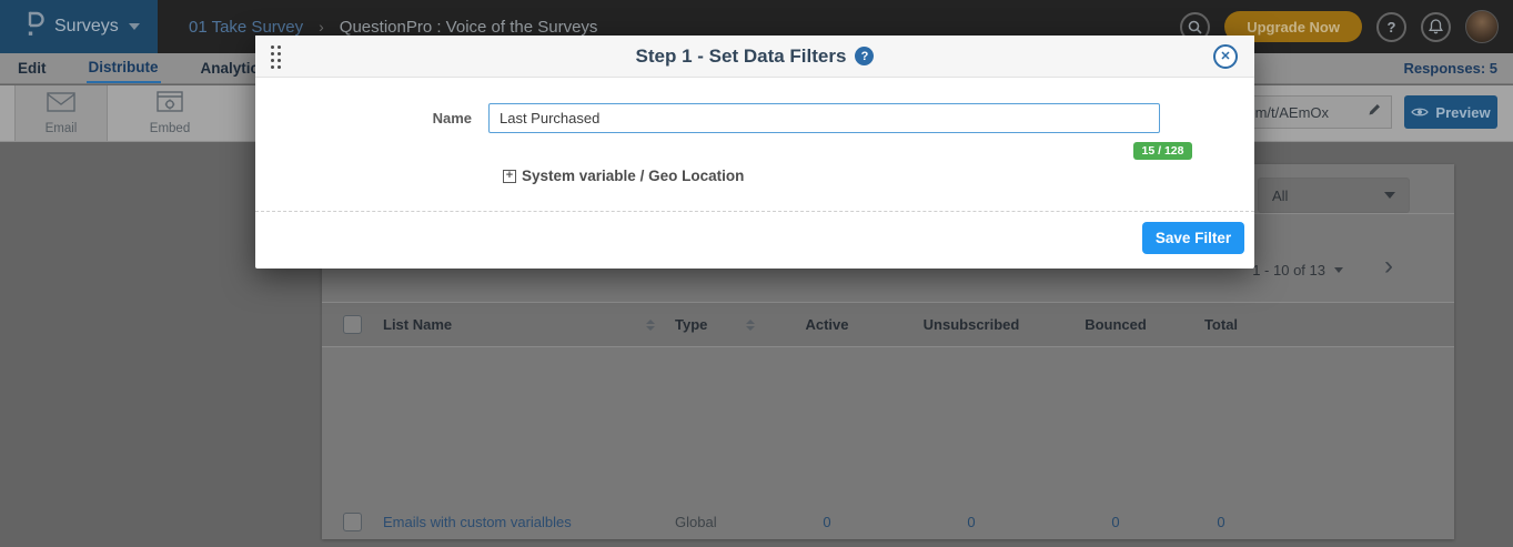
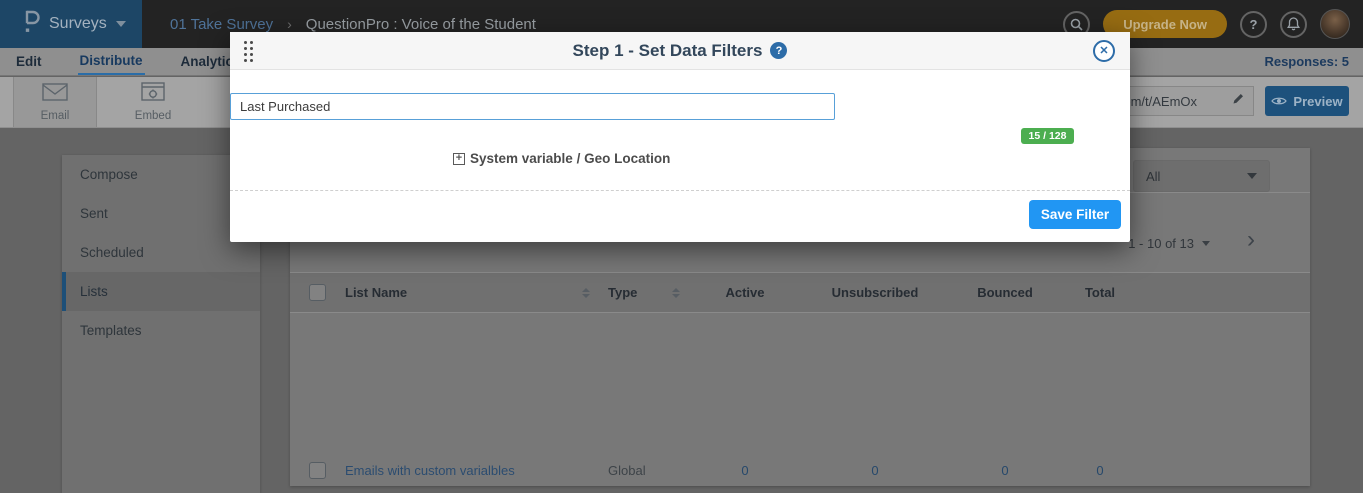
  Surveys
  01 Take Survey
  ›
- QuestionPro : Voice of the Surveys
+ QuestionPro : Voice of the Student
  Upgrade Now
  ?
  Edit
  Distribute
  Analyti
  Responses: 5
  Email
  Embed
  Preview
+ Compose
+ Sent
+ Scheduled
+ Lists
+ Templates
  All
  1 - 10 of 13
  ›
  List Name
  Type
  Active
  Unsubscribed
  Bounced
  Total
  Emails with custom varialbles
  Global
  0
  0
  0
  0
  Step 1 - Set Data Filters
  ?
  ✕
- Name
  Last Purchased
  15 / 128
  +
  System variable / Geo Location
  Save Filter
